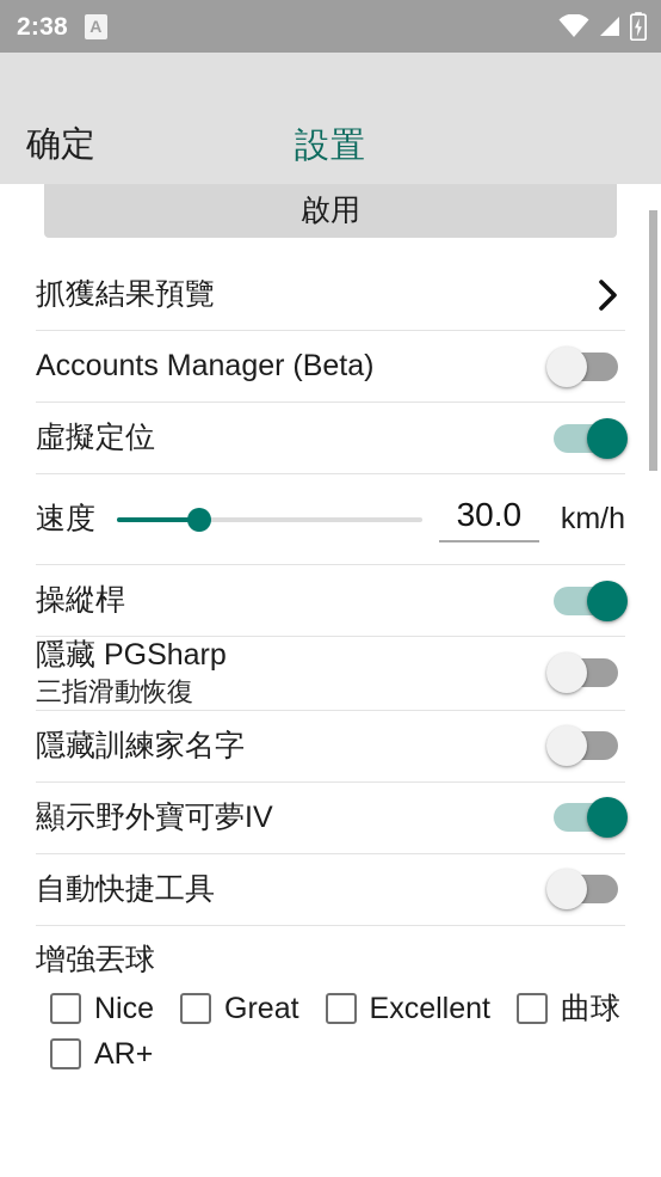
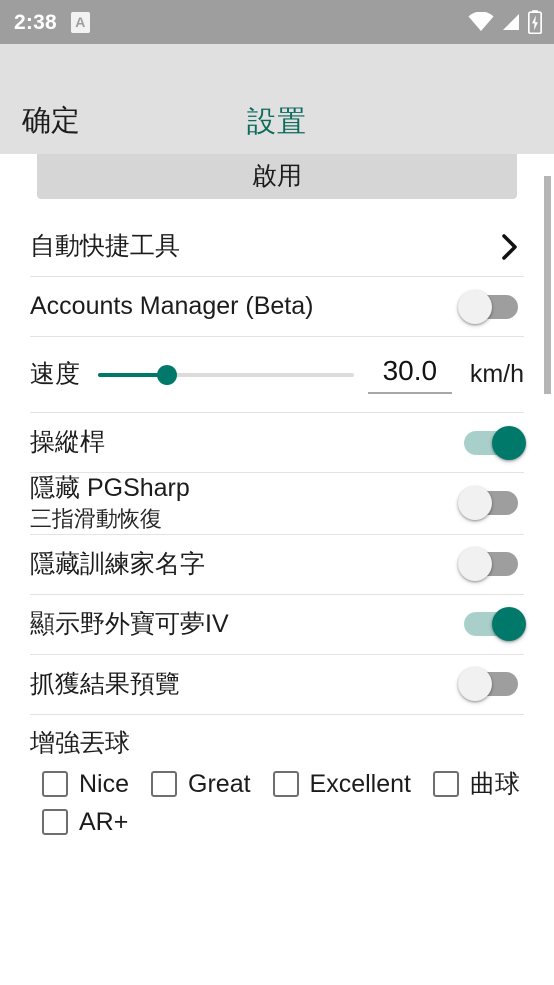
  2:38
  A
  确定
  設置
  啟用
- 抓獲結果預覽
+ 自動快捷工具
  Accounts Manager (Beta)
- 虛擬定位
  速度
  30.0
  km/h
  操縱桿
  隱藏 PGSharp
  三指滑動恢復
  隱藏訓練家名字
  顯示野外寶可夢IV
- 自動快捷工具
+ 抓獲結果預覽
  增強丟球
  Nice
  Great
  Excellent
  曲球
  AR+
